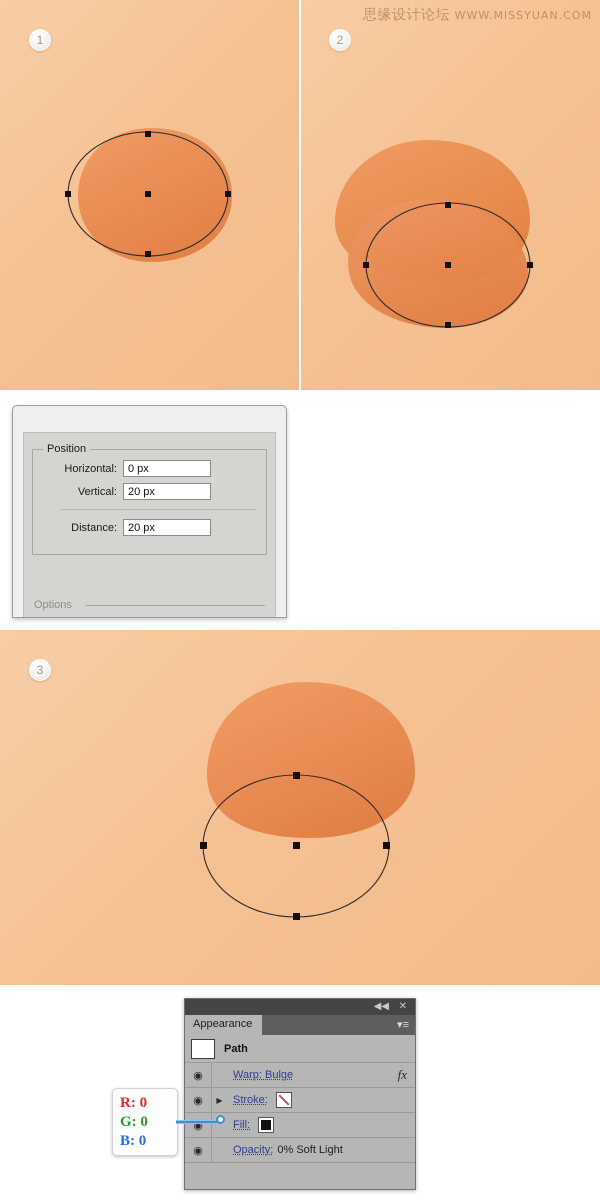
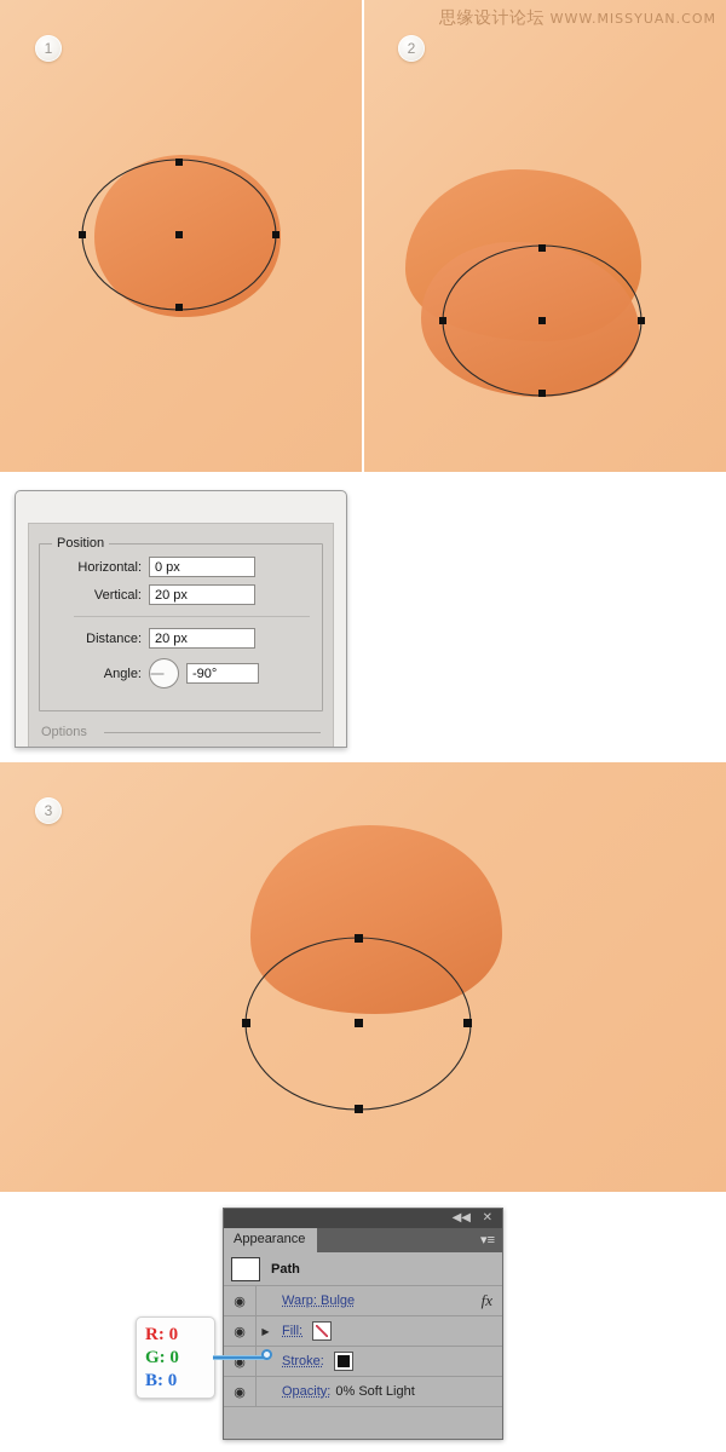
  1
  2
  思缘设计论坛 WWW.MISSYUAN.COM
  Position
  Horizontal:
  0 px
  Vertical:
  20 px
  Distance:
  20 px
+ Angle:
+ -90°
  Options
  3
  ◀◀
  ✕
  Appearance
  ▾≡
  Path
  ◉
  Warp: Bulge
  fx
  ◉
  ▶
- Stroke:
+ Fill:
  ◉
- Fill:
+ Stroke:
  ◉
  Opacity:
  0% Soft Light
  R: 0
  G: 0
  B: 0
